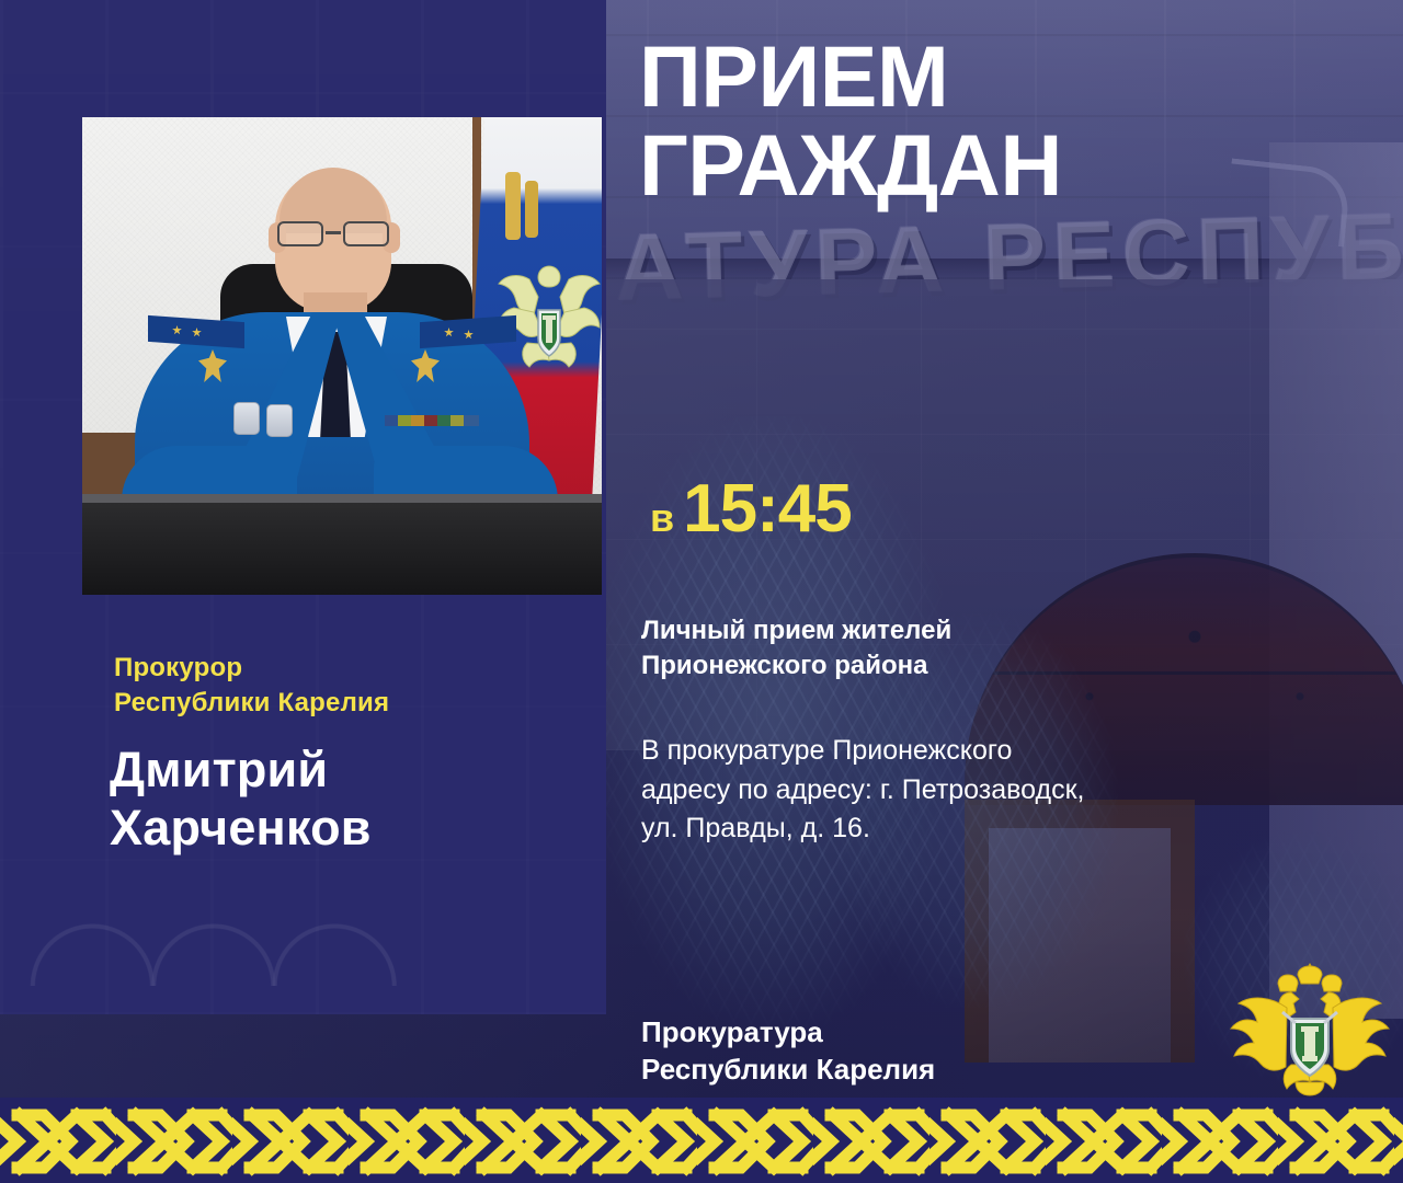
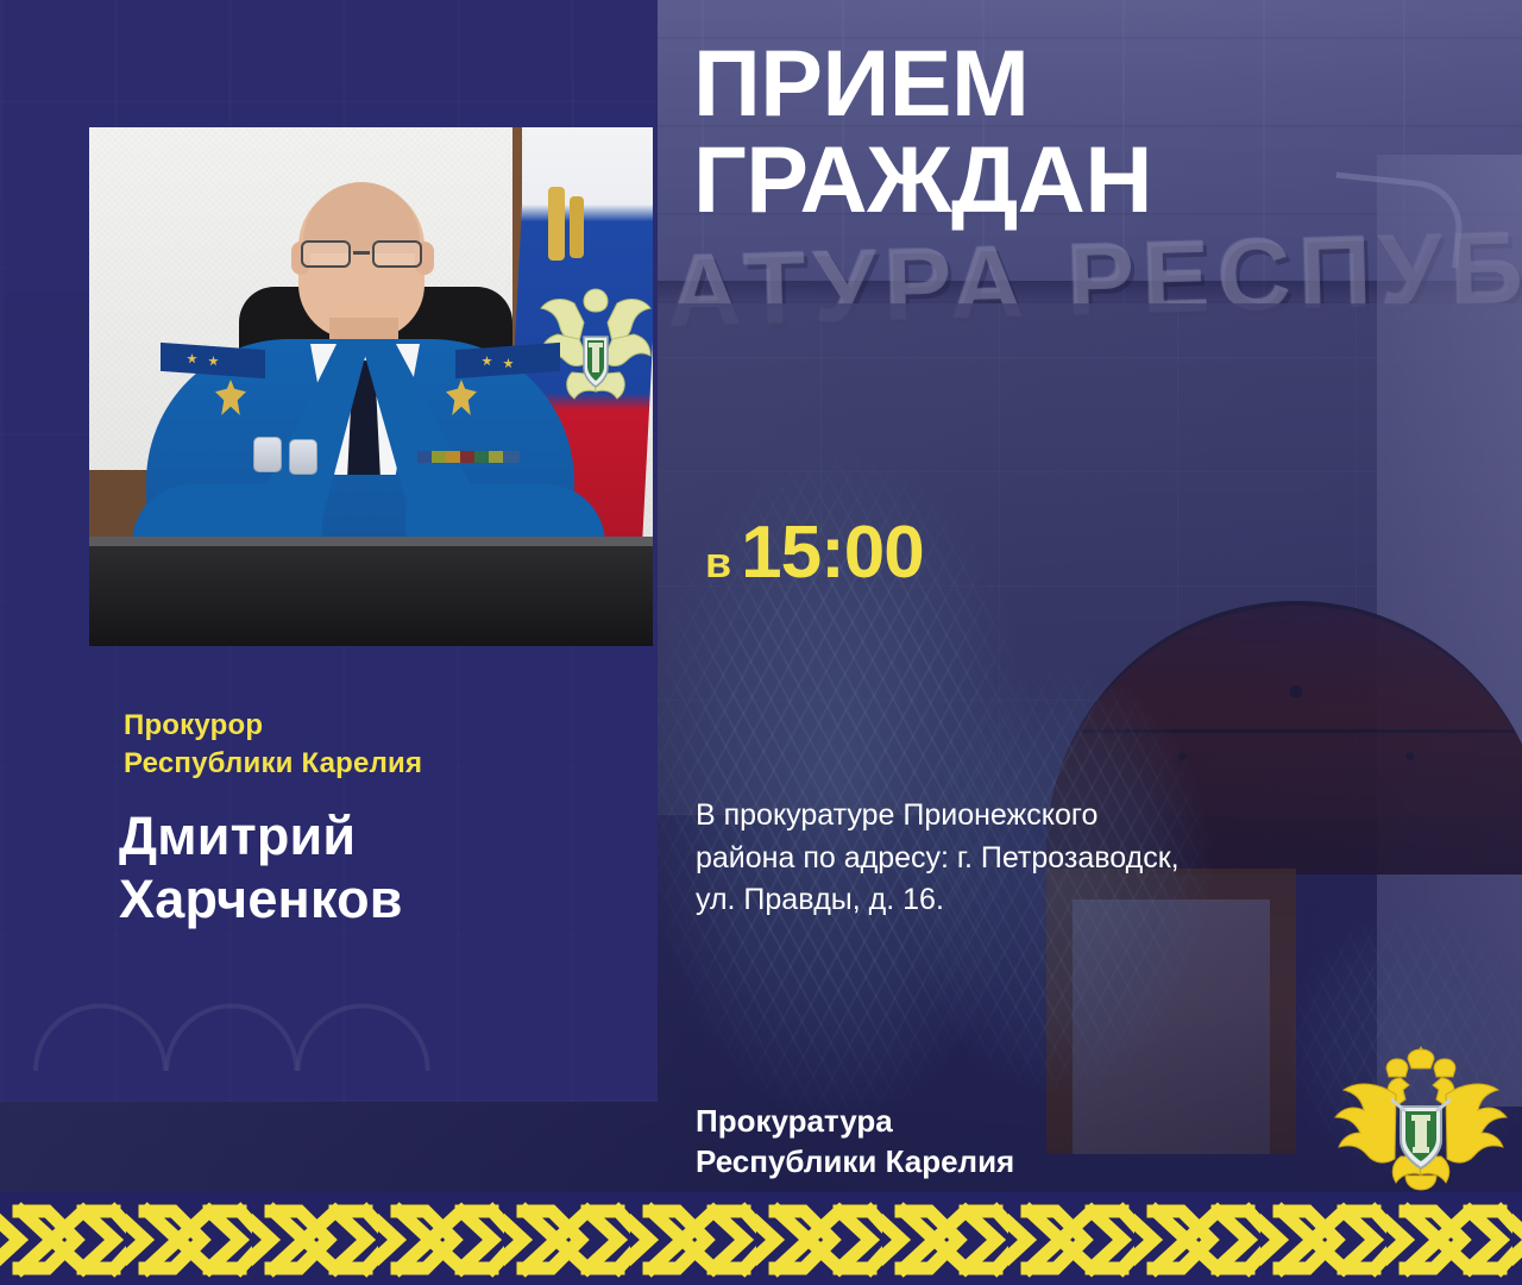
  Прокурор
  Республики Карелия
  Дмитрий
  Харченков
  ПРИЕМ
  ГРАЖДАН
- в 15:45
+ в 15:00
- Личный прием жителей
- Прионежского района
  В прокуратуре Прионежского
- адресу по адресу: г. Петрозаводск,
+ района по адресу: г. Петрозаводск,
  ул. Правды, д. 16.
  Прокуратура
  Республики Карелия
